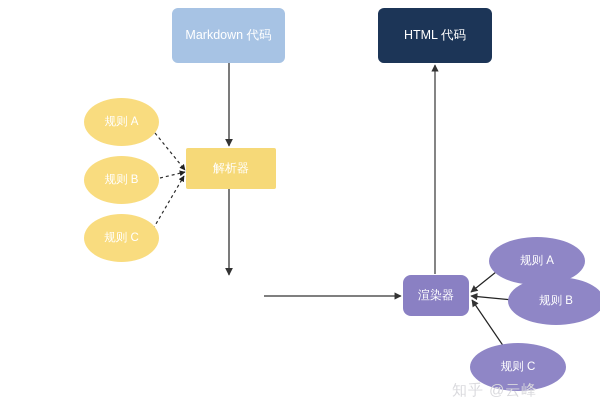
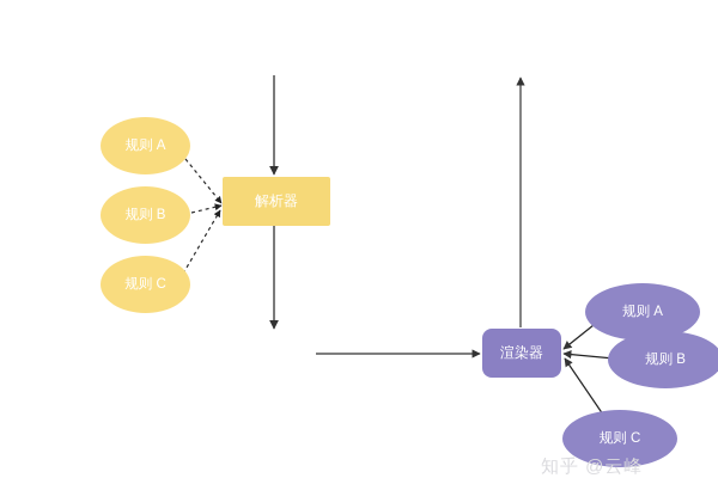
- Markdown 代码
- HTML 代码
  解析器
  渲染器
  规则 A
  规则 B
  规则 C
  规则 A
  规则 B
  规则 C
  知乎 @云峰
